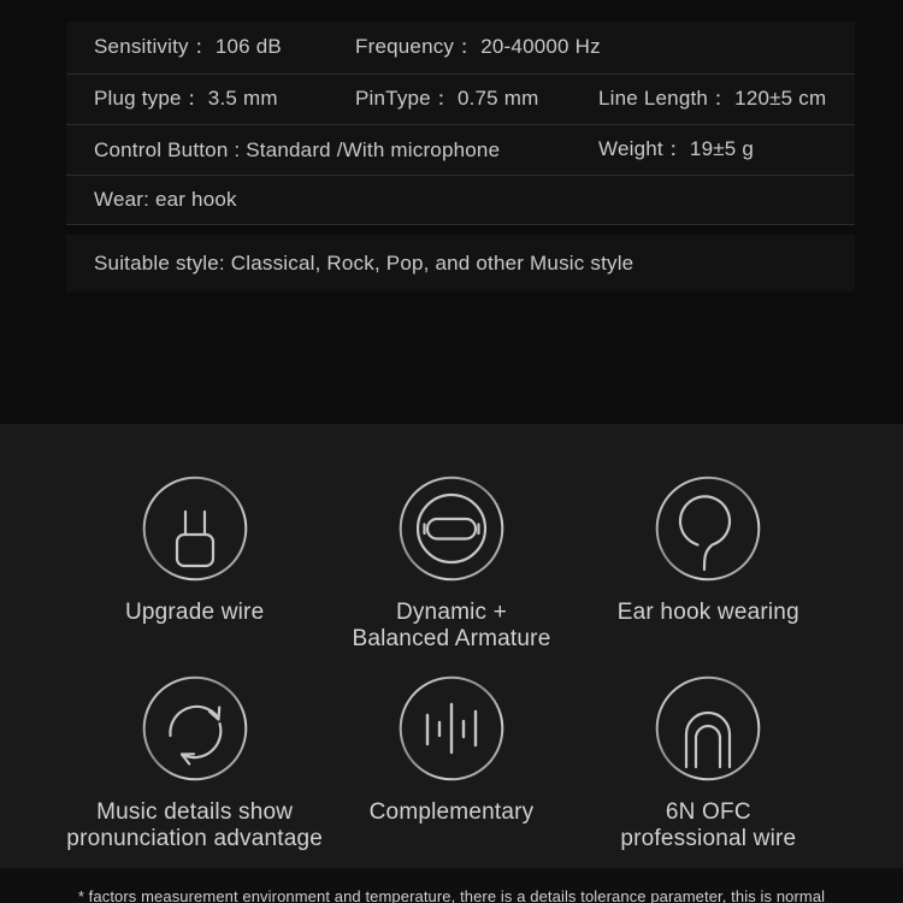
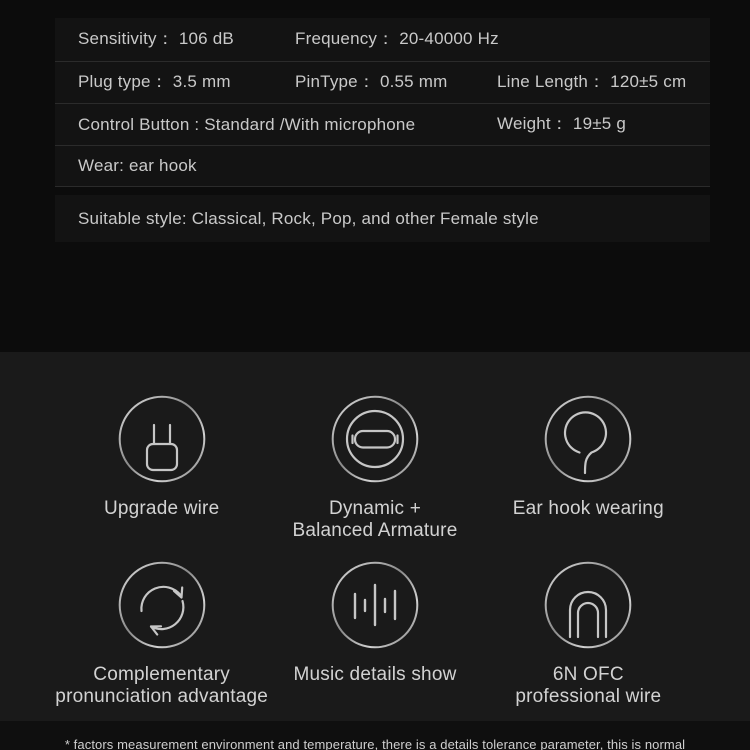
  Sensitivity： 106 dB
  Frequency： 20-40000 Hz
  Plug type： 3.5 mm
- PinType： 0.75 mm
+ PinType： 0.55 mm
  Line Length： 120±5 cm
  Control Button : Standard /With microphone
  Weight： 19±5 g
  Wear: ear hook
- Suitable style: Classical, Rock, Pop, and other Music style
+ Suitable style: Classical, Rock, Pop, and other Female style
  Upgrade wire
  Dynamic +
  Balanced Armature
  Ear hook wearing
- Music details show
+ Complementary
  pronunciation advantage
- Complementary
+ Music details show
  6N OFC
  professional wire
  * factors measurement environment and temperature, there is a details tolerance parameter, this is normal
